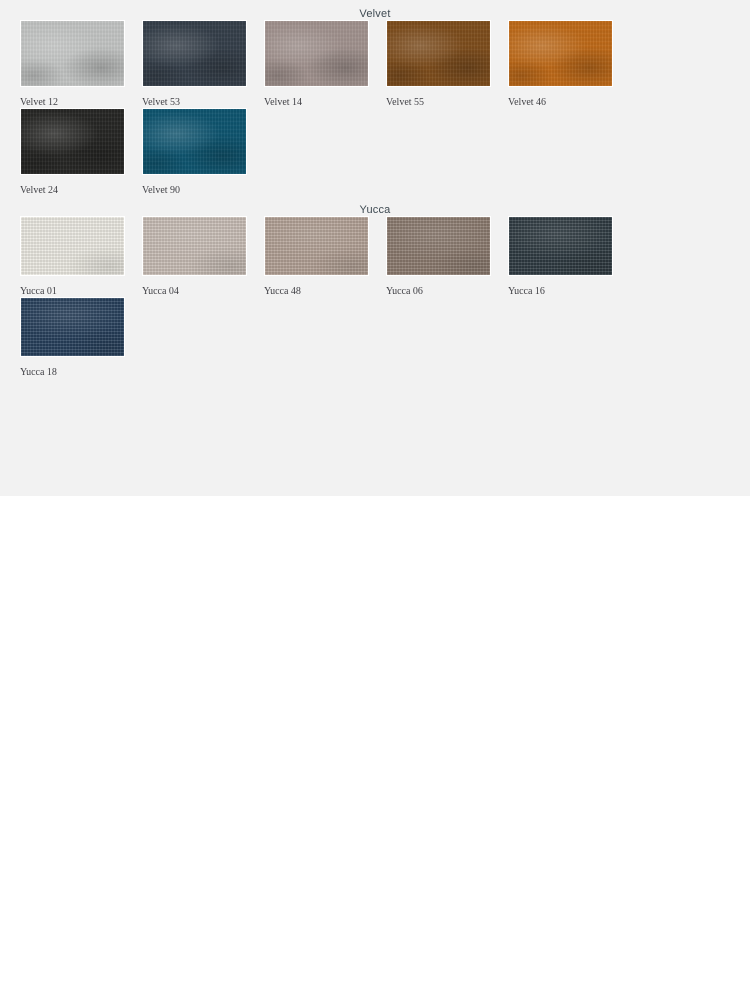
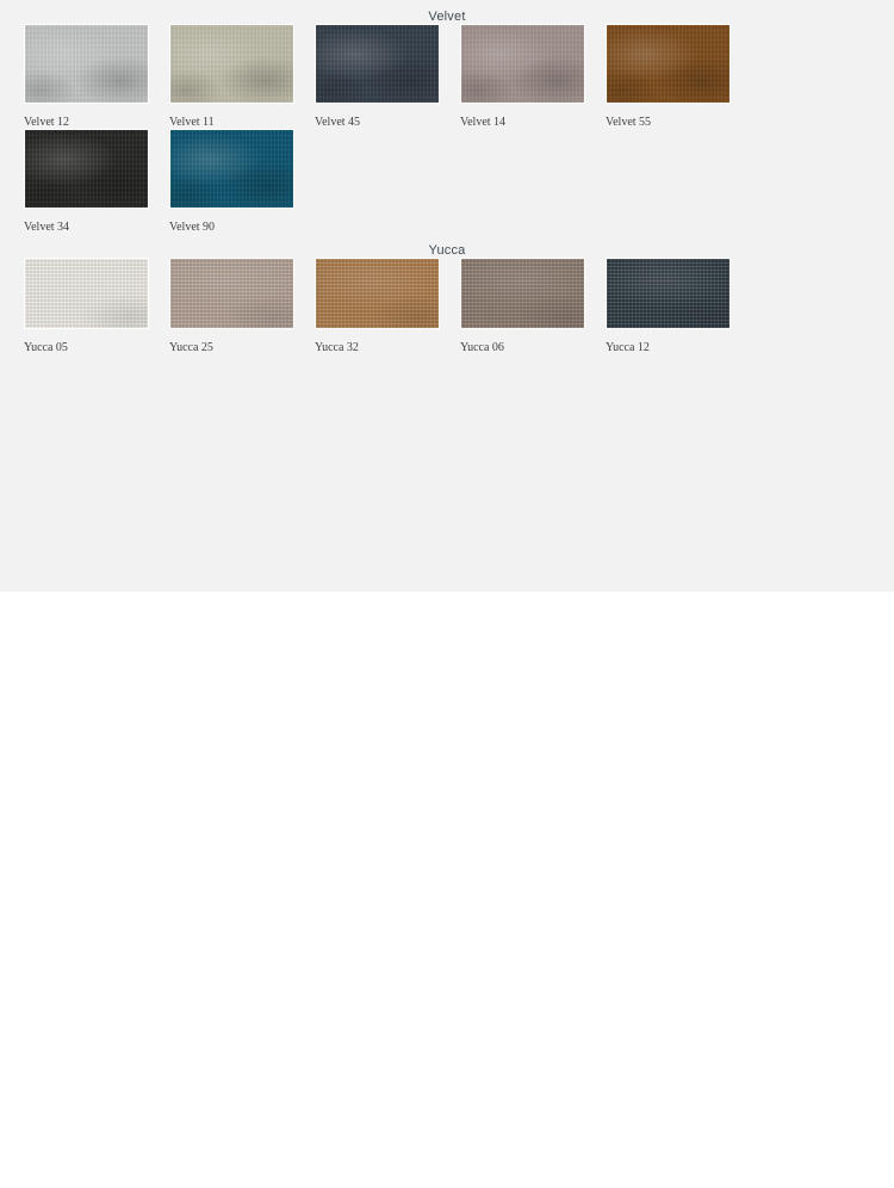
  Velvet
  Velvet 12
+ Velvet 11
- Velvet 53
+ Velvet 45
  Velvet 14
  Velvet 55
- Velvet 46
- Velvet 24
+ Velvet 34
  Velvet 90
  Yucca
- Yucca 01
+ Yucca 05
- Yucca 04
- Yucca 48
+ Yucca 25
+ Yucca 32
  Yucca 06
- Yucca 16
+ Yucca 12
- Yucca 18
